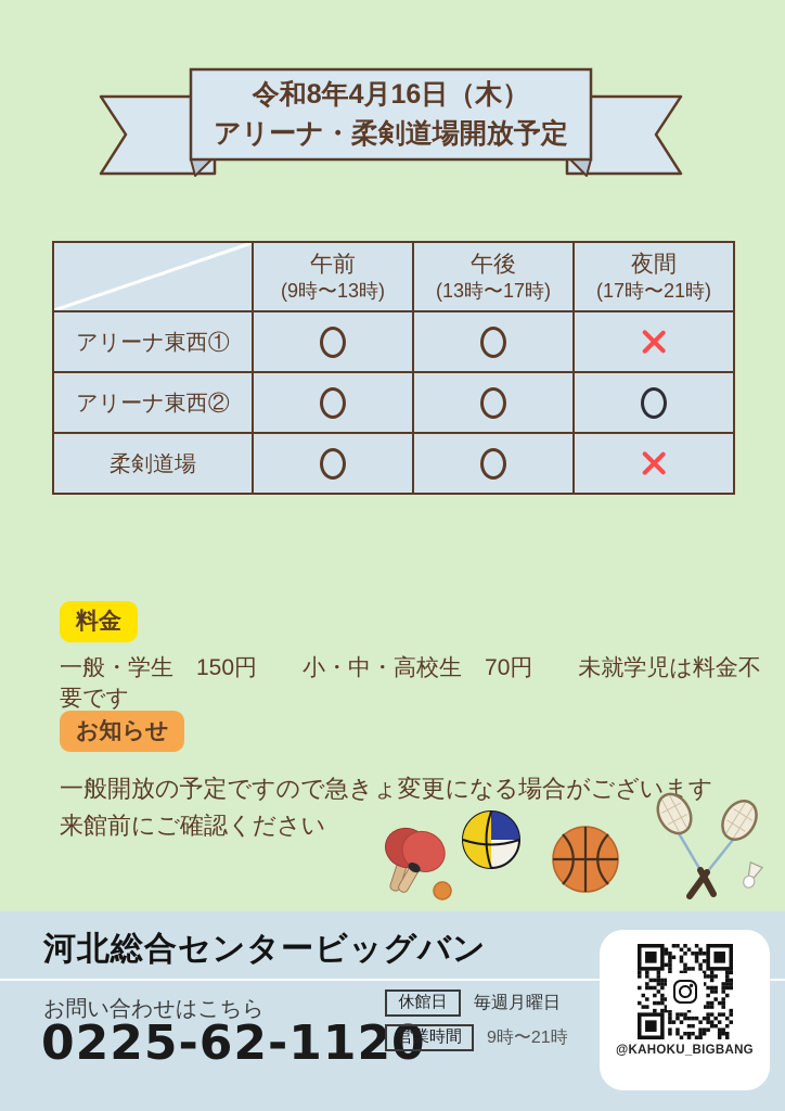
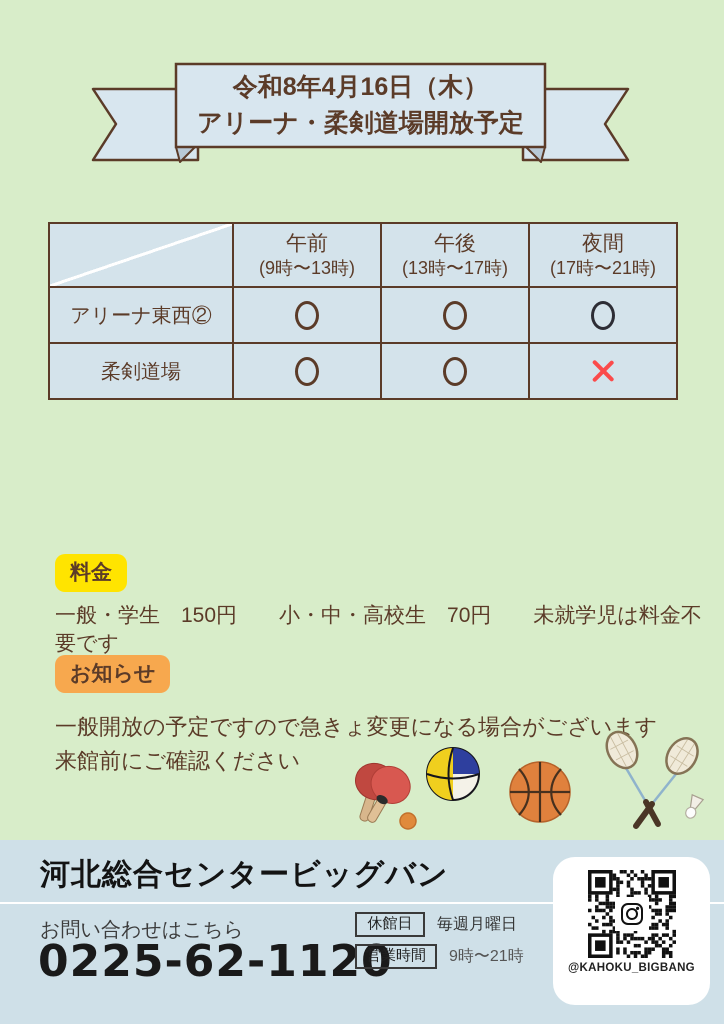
  令和8年4月16日（木）
  アリーナ・柔剣道場開放予定
  	午前 (9時〜13時)	午後 (13時〜17時)	夜間 (17時〜21時)
- アリーナ東西①
  アリーナ東西②
  柔剣道場
  料金
  一般・学生 150円 小・中・高校生 70円 未就学児は料金不要です
  お知らせ
  一般開放の予定ですので急きょ変更になる場合がございます
  来館前にご確認ください
  河北総合センタービッグバン
  お問い合わせはこちら
  0225-62-1120
  休館日
  毎週月曜日
  営業時間
  9時〜21時
  @KAHOKU_BIGBANG
